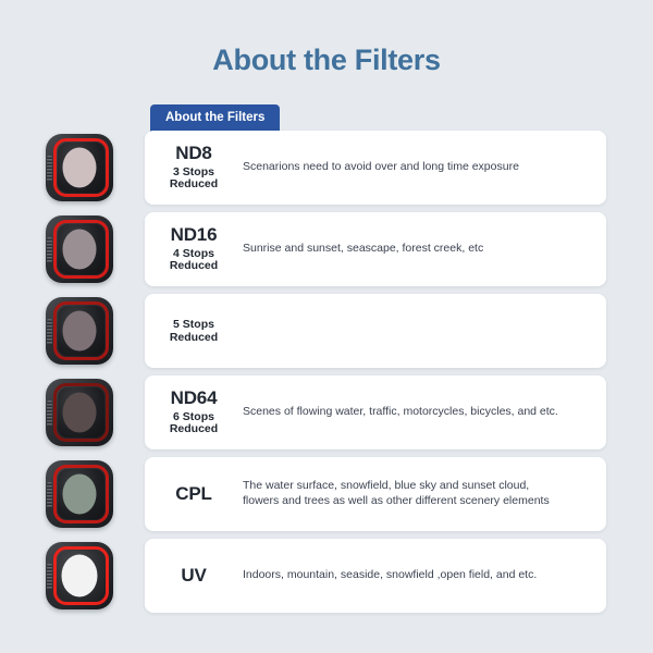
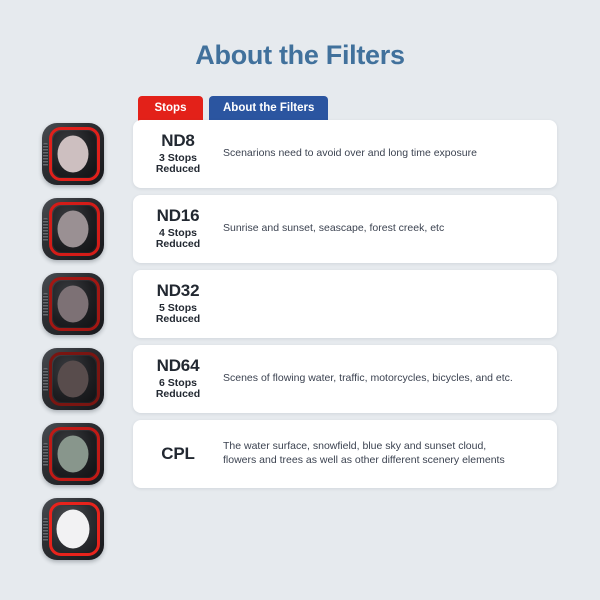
  About the Filters
+ Stops
  About the Filters
  ND8
  3 Stops
  Reduced
  Scenarions need to avoid over and long time exposure
  ND16
  4 Stops
  Reduced
  Sunrise and sunset, seascape, forest creek, etc
+ ND32
  5 Stops
  Reduced
  ND64
  6 Stops
  Reduced
  Scenes of flowing water, traffic, motorcycles, bicycles, and etc.
  CPL
  The water surface, snowfield, blue sky and sunset cloud,
  flowers and trees as well as other different scenery elements
- UV
- Indoors, mountain, seaside, snowfield ,open field, and etc.
